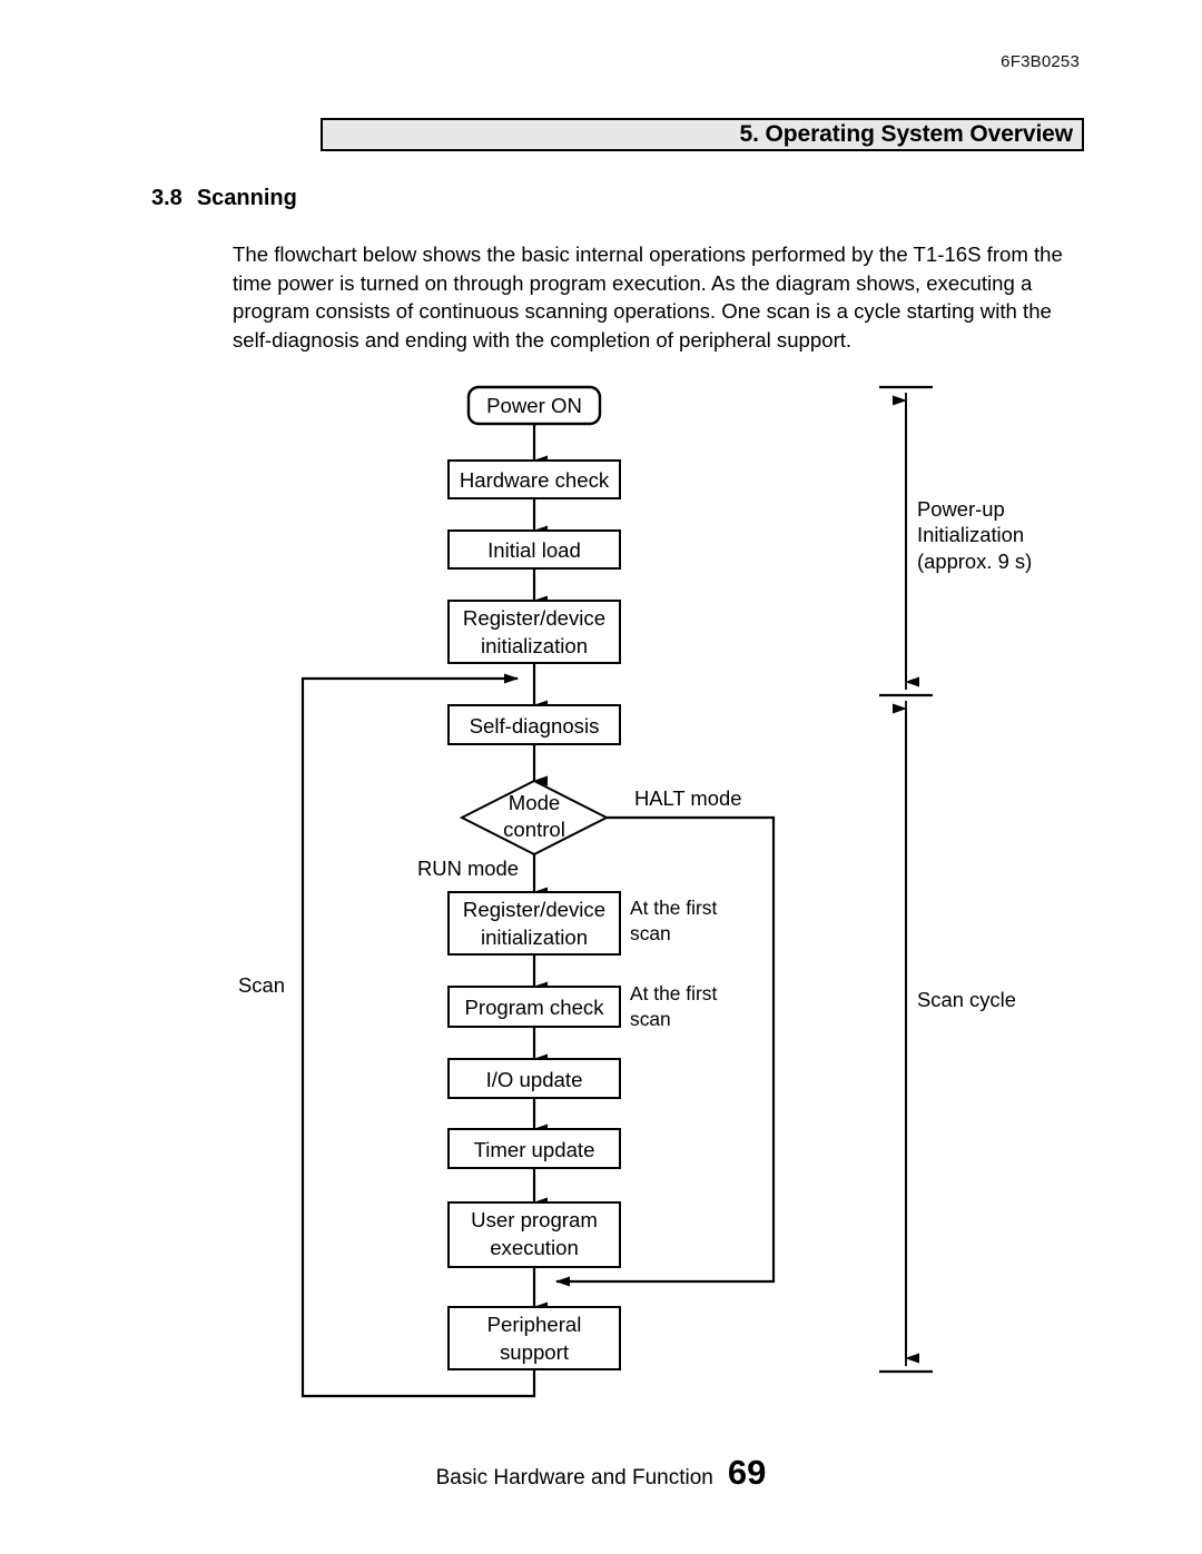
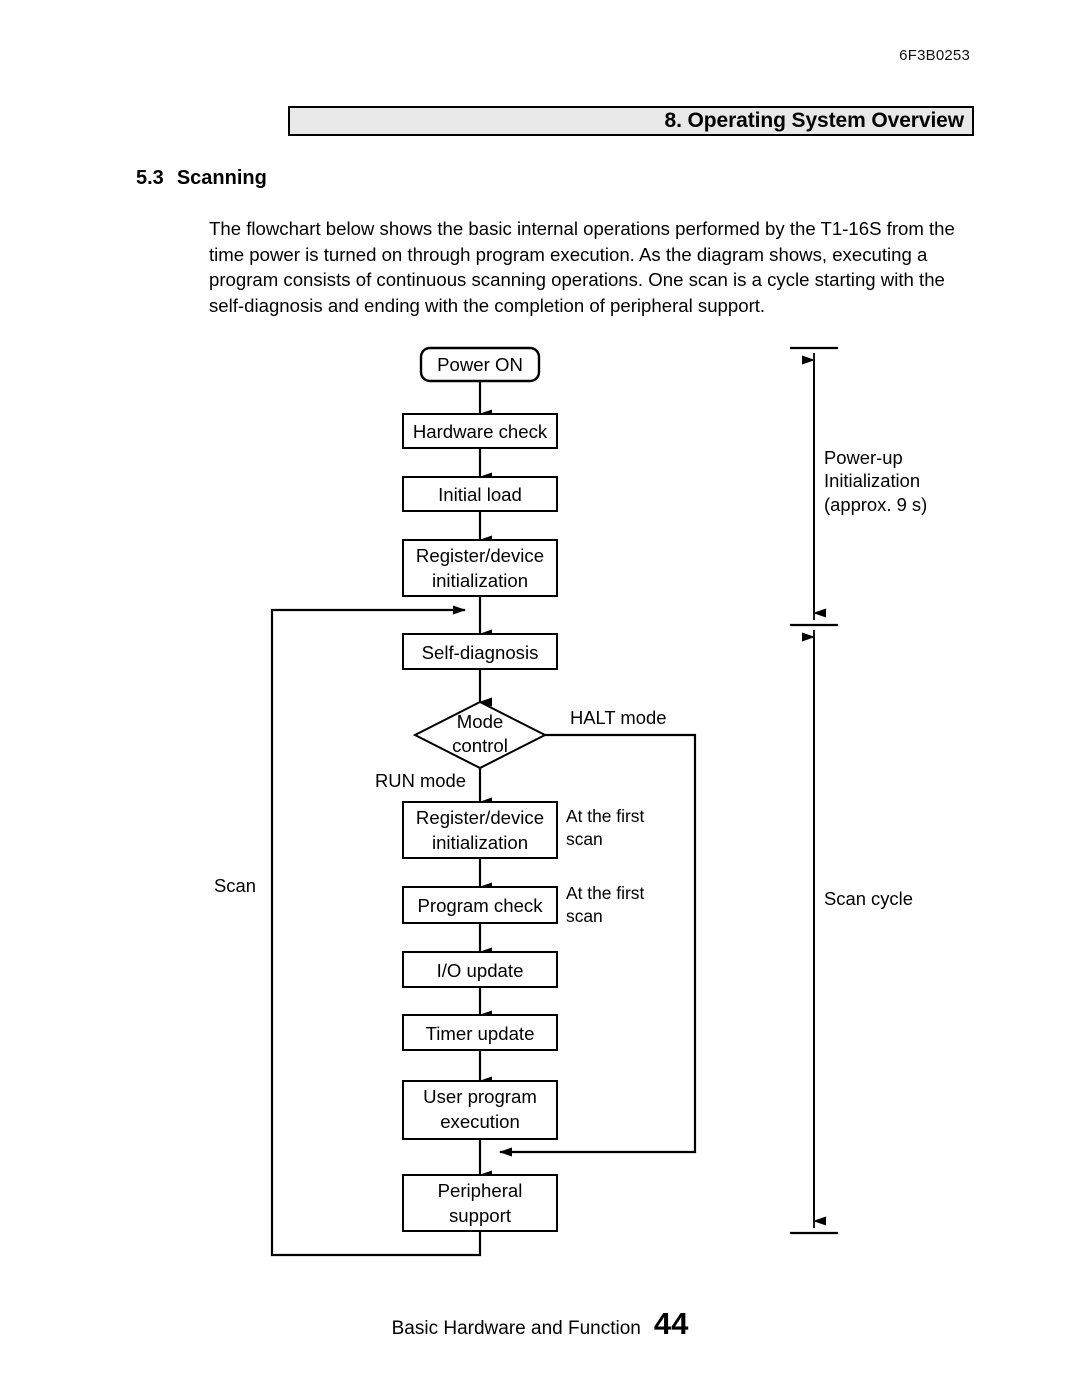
  6F3B0253
- 5. Operating System Overview
+ 8. Operating System Overview
- 3.8 Scanning
+ 5.3 Scanning
  The flowchart below shows the basic internal operations performed by the T1-16S from the time power is turned on through program execution. As the diagram shows, executing a program consists of continuous scanning operations. One scan is a cycle starting with the self-diagnosis and ending with the completion of peripheral support.
  Power ON
  Hardware check
  Initial load
  Register/device
  initialization
  Self-diagnosis
  Mode
  control
  Register/device
  initialization
  Program check
  I/O update
  Timer update
  User program
  execution
  Peripheral
  support
  HALT mode
  RUN mode
  Scan
  At the first
  scan
  At the first
  scan
  Power-up
  Initialization
  (approx. 9 s)
  Scan cycle
- Basic Hardware and Function 69
+ Basic Hardware and Function 44
